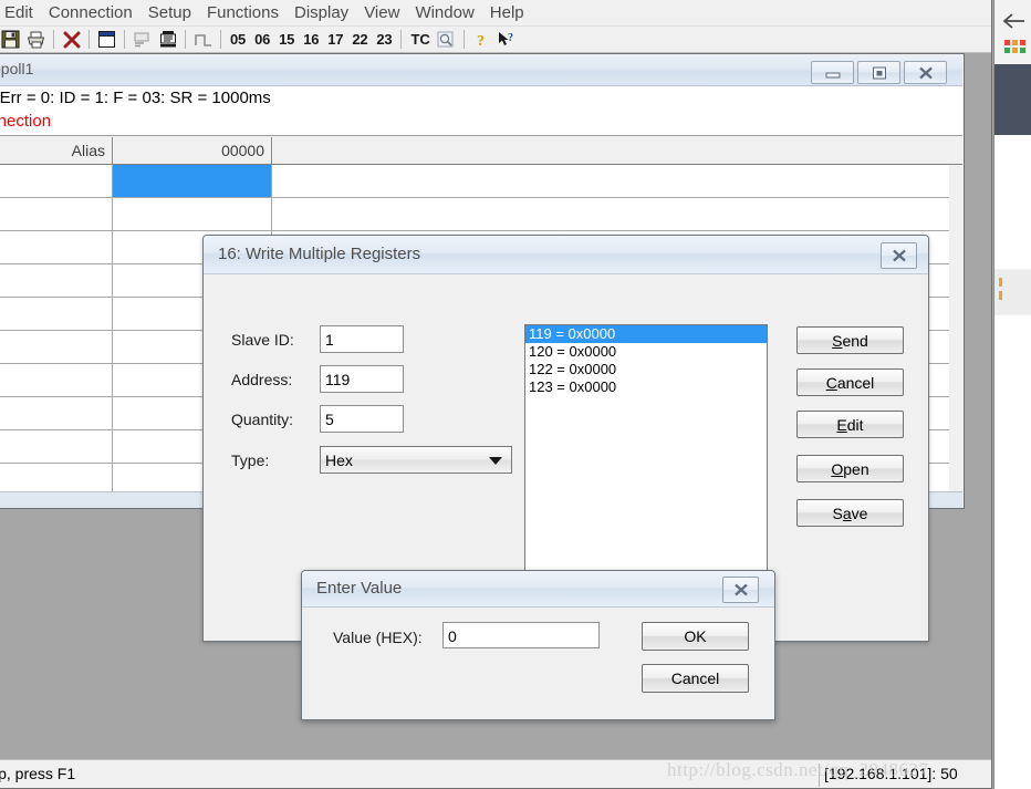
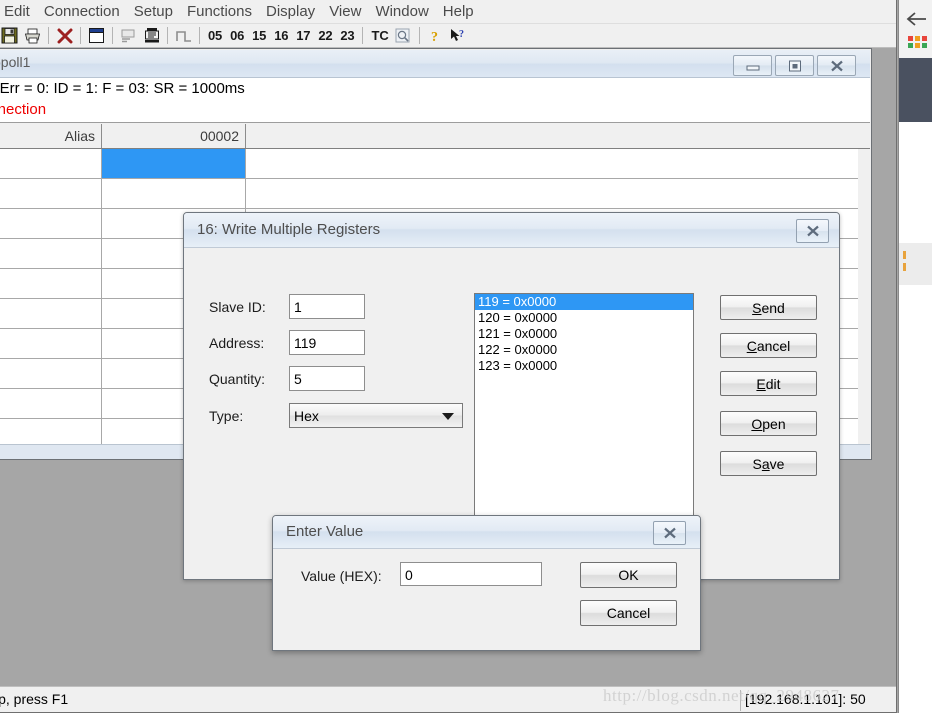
  Edit
  Connection
  Setup
  Functions
  Display
  View
  Window
  Help
  05
  06
  15
  16
  17
  22
  23
  TC
  ?
  ?
  poll1
  Err = 0: ID = 1: F = 03: SR = 1000ms
  nection
  Alias
- 00000
+ 00002
  16: Write Multiple Registers
  Slave ID:
  1
  Address:
  119
  Quantity:
  5
  Type:
  Hex
  119 = 0x0000
  120 = 0x0000
+ 121 = 0x0000
  122 = 0x0000
  123 = 0x0000
  Send
  Cancel
  Edit
  Open
  Save
  Enter Value
  Value (HEX):
  0
  OK
  Cancel
  p, press F1
  [192.168.1.101]: 50
  http://blog.csdn.net/qq_2948627
